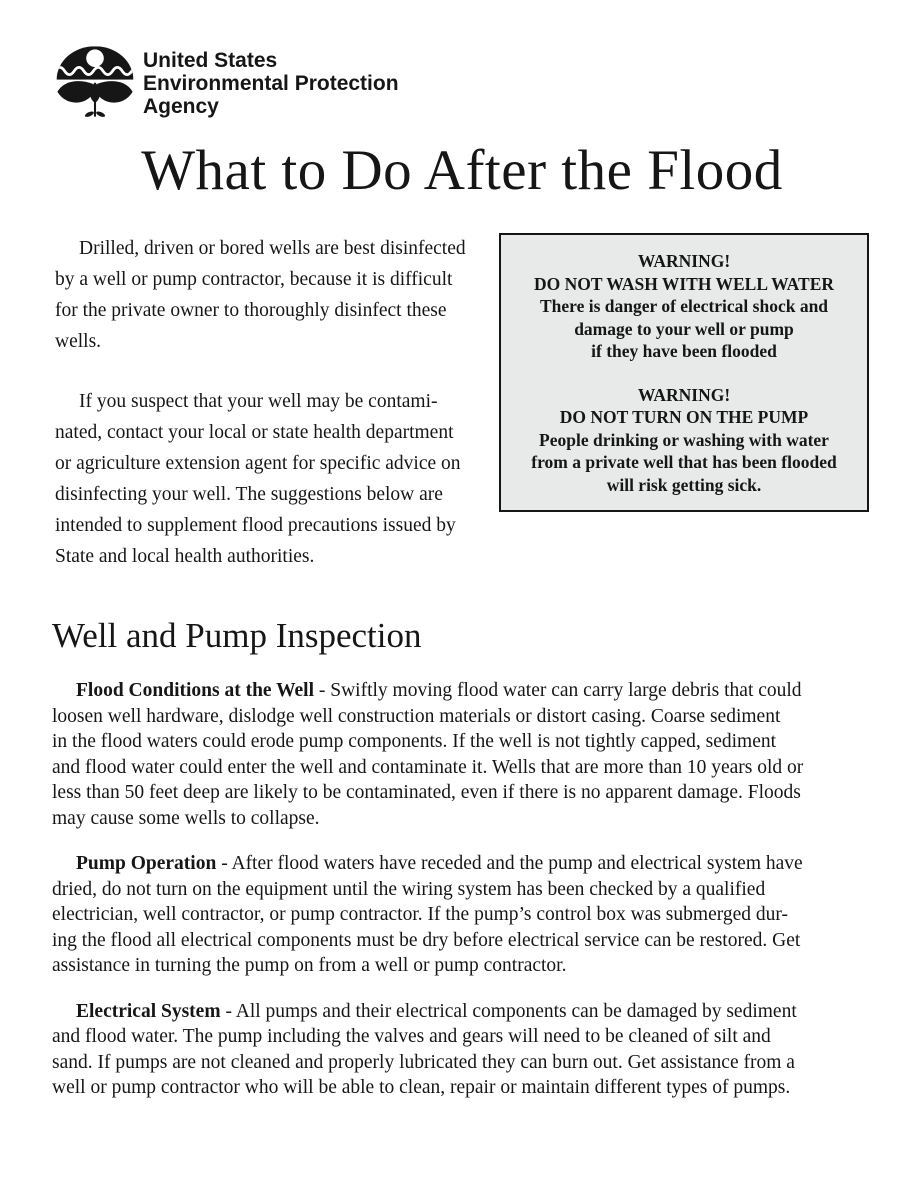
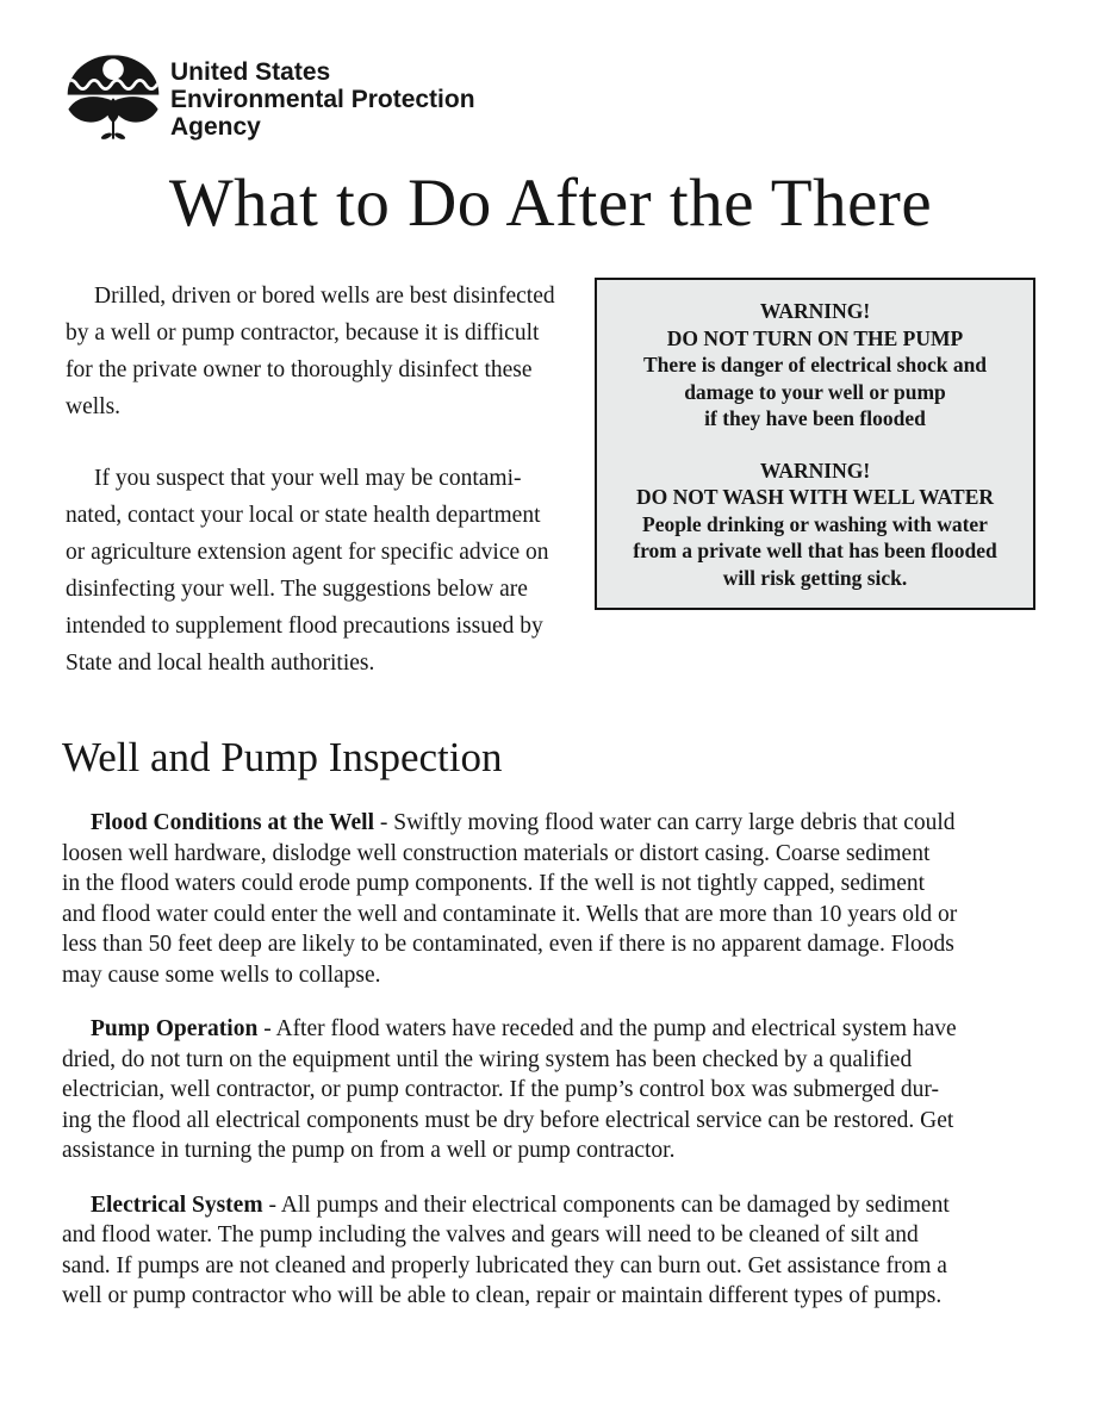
  United States
  Environmental Protection
  Agency
- What to Do After the Flood
+ What to Do After the There
  Drilled, driven or bored wells are best disinfected
  by a well or pump contractor, because it is difficult
  for the private owner to thoroughly disinfect these
  wells.
  If you suspect that your well may be contami-
  nated, contact your local or state health department
  or agriculture extension agent for specific advice on
  disinfecting your well. The suggestions below are
  intended to supplement flood precautions issued by
  State and local health authorities.
  WARNING!
- DO NOT WASH WITH WELL WATER
+ DO NOT TURN ON THE PUMP
  There is danger of electrical shock and
  damage to your well or pump
  if they have been flooded
  WARNING!
- DO NOT TURN ON THE PUMP
+ DO NOT WASH WITH WELL WATER
  People drinking or washing with water
  from a private well that has been flooded
  will risk getting sick.
  Well and Pump Inspection
  Flood Conditions at the Well - Swiftly moving flood water can carry large debris that could
  loosen well hardware, dislodge well construction materials or distort casing. Coarse sediment
  in the flood waters could erode pump components. If the well is not tightly capped, sediment
  and flood water could enter the well and contaminate it. Wells that are more than 10 years old or
  less than 50 feet deep are likely to be contaminated, even if there is no apparent damage. Floods
  may cause some wells to collapse.
  Pump Operation - After flood waters have receded and the pump and electrical system have
  dried, do not turn on the equipment until the wiring system has been checked by a qualified
  electrician, well contractor, or pump contractor. If the pump’s control box was submerged dur-
  ing the flood all electrical components must be dry before electrical service can be restored. Get
  assistance in turning the pump on from a well or pump contractor.
  Electrical System - All pumps and their electrical components can be damaged by sediment
  and flood water. The pump including the valves and gears will need to be cleaned of silt and
  sand. If pumps are not cleaned and properly lubricated they can burn out. Get assistance from a
  well or pump contractor who will be able to clean, repair or maintain different types of pumps.
